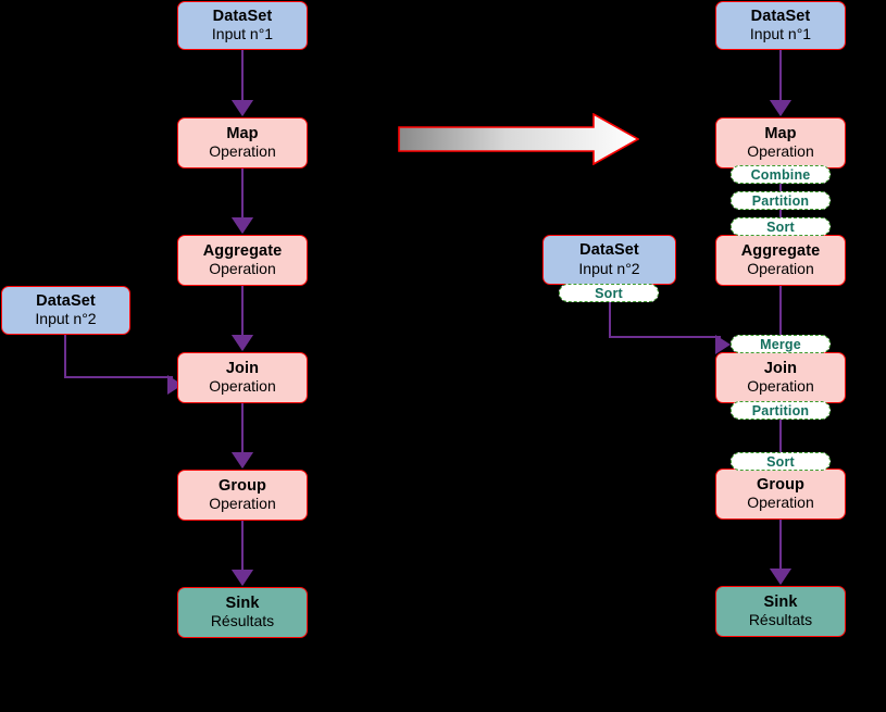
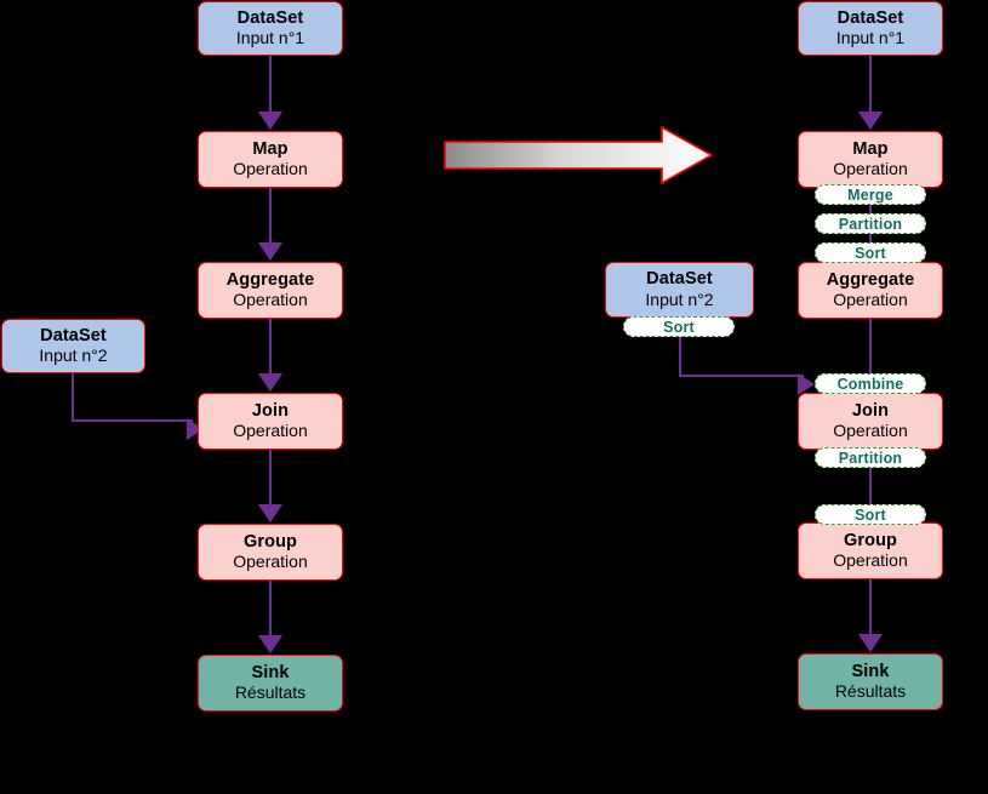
  DataSet
  Input n°1
  Map
  Operation
  Aggregate
  Operation
  DataSet
  Input n°2
  Join
  Operation
  Group
  Operation
  Sink
  Résultats
  DataSet
  Input n°1
  Map
  Operation
- Combine
+ Merge
  Partition
  Sort
  Aggregate
  Operation
  DataSet
  Input n°2
  Sort
- Merge
+ Combine
  Join
  Operation
  Partition
  Sort
  Group
  Operation
  Sink
  Résultats
